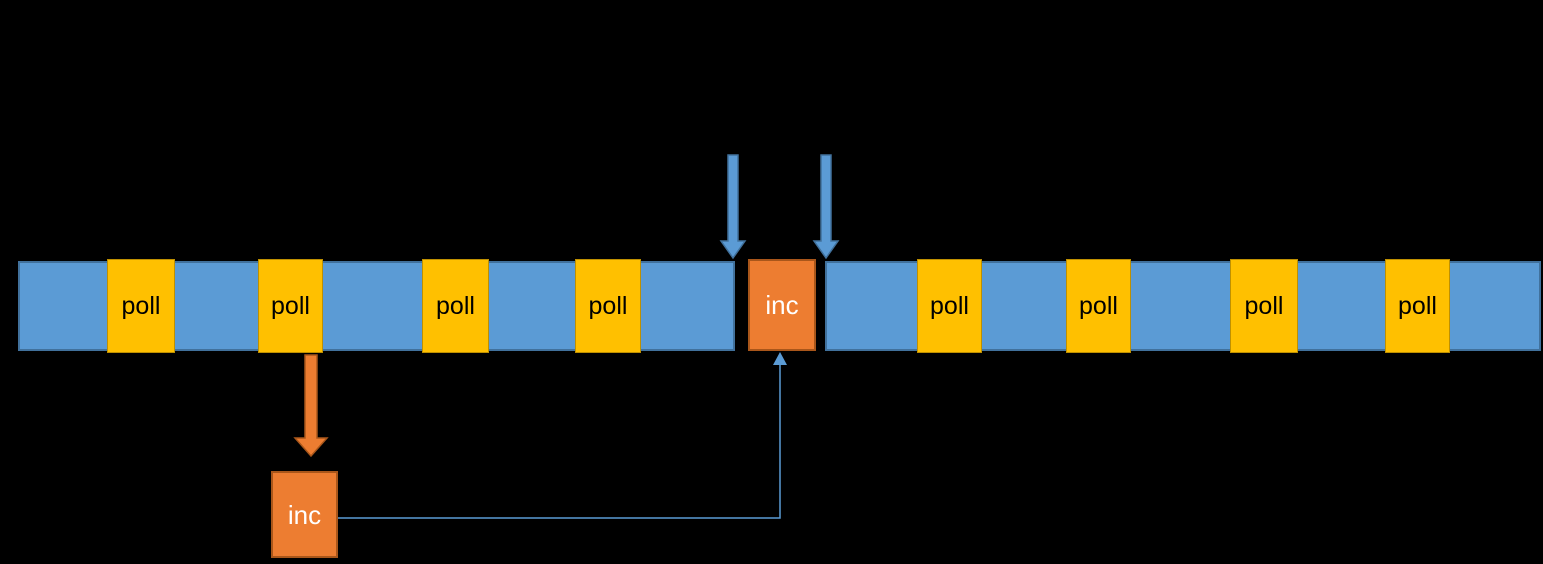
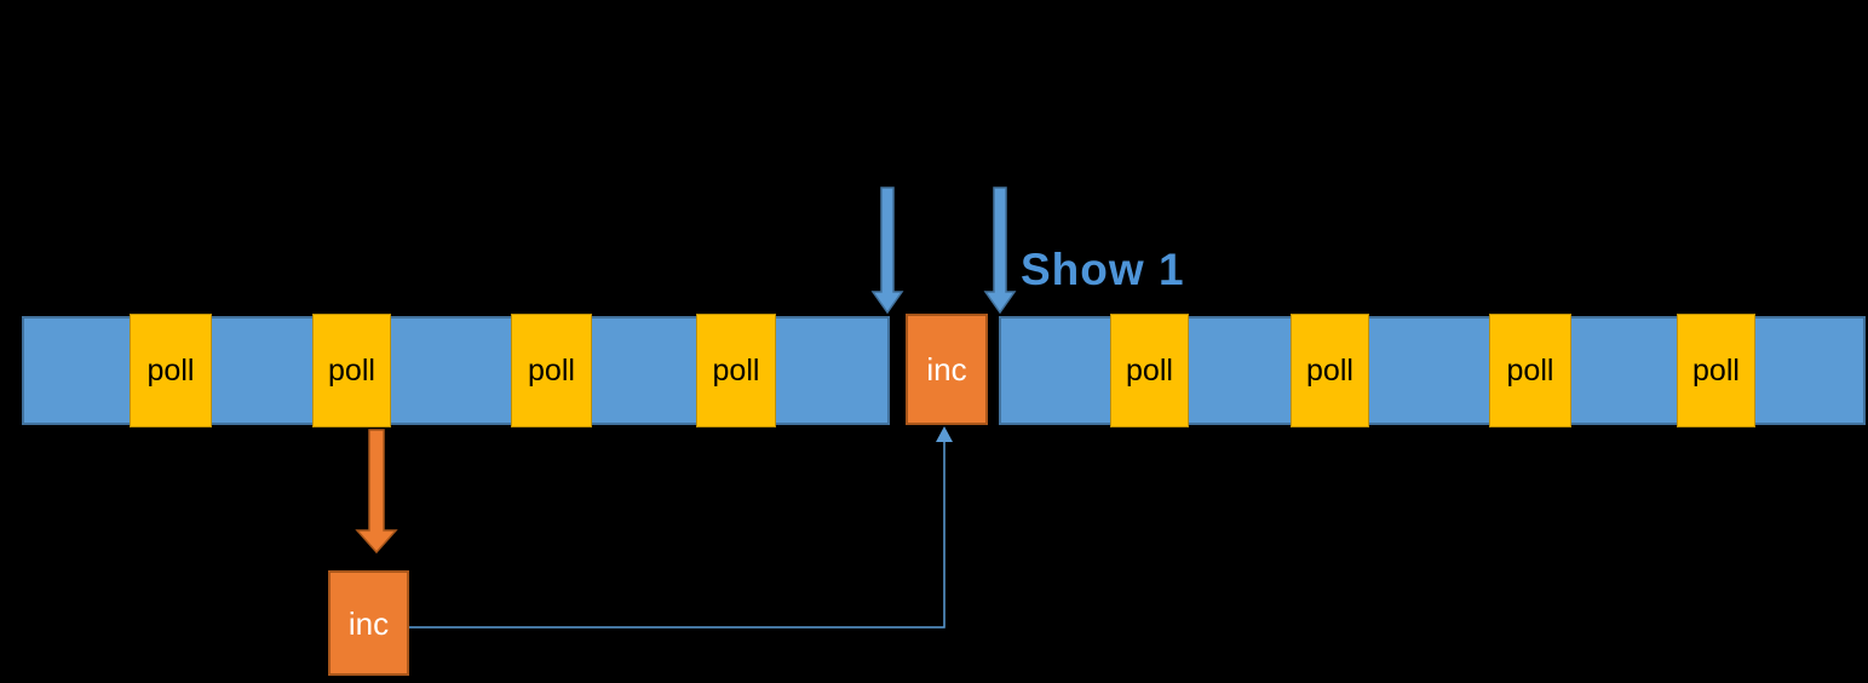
  poll
  poll
  poll
  poll
  inc
  poll
  poll
  poll
  poll
  inc
+ Show 1
